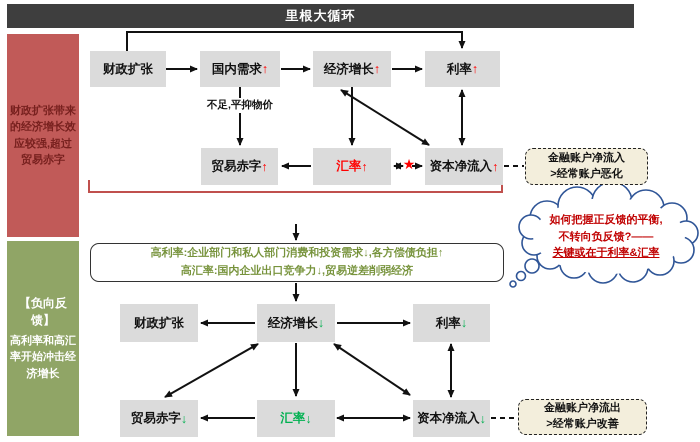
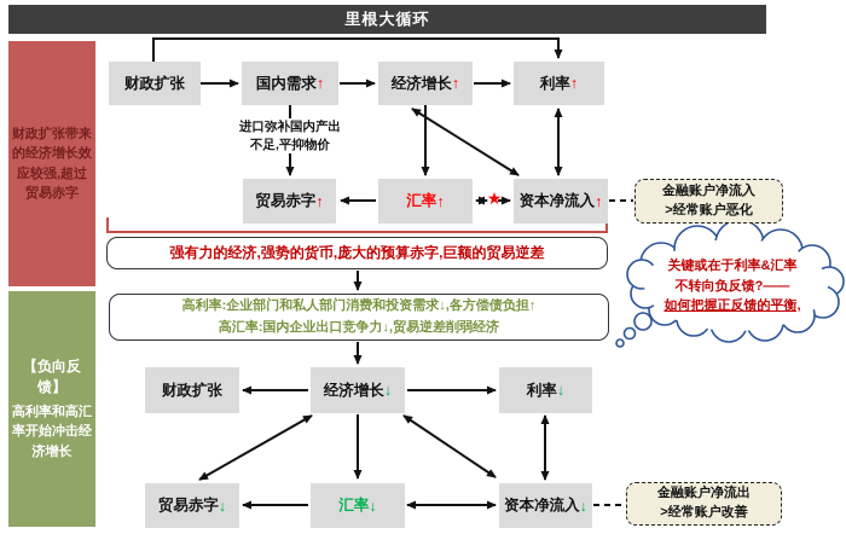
  里根大循环
  财政扩张带来的经济增长效应较强,超过贸易赤字
  【负向反馈】
  高利率和高汇率开始冲击经济增长
  财政扩张
  国内需求
  ↑
  经济增长
  ↑
  利率
  ↑
  贸易赤字
  ↑
  汇率
  ↑
  资本净流入
  ↑
+ 进口弥补国内产出
  不足,平抑物价
  ★
  金融账户净流入
  >经常账户恶化
  金融账户净流出
  >经常账户改善
+ 强有力的经济,强势的货币,庞大的预算赤字,巨额的贸易逆差
  高利率:企业部门和私人部门消费和投资需求↓,各方偿债负担↑
  高汇率:国内企业出口竞争力↓,贸易逆差削弱经济
- 如何把握正反馈的平衡,
+ 关键或在于利率&汇率
  不转向负反馈?——
- 关键或在于利率&汇率
+ 如何把握正反馈的平衡,
  财政扩张
  经济增长
  ↓
  利率
  ↓
  贸易赤字
  ↓
  汇率
  ↓
  资本净流入
  ↓
